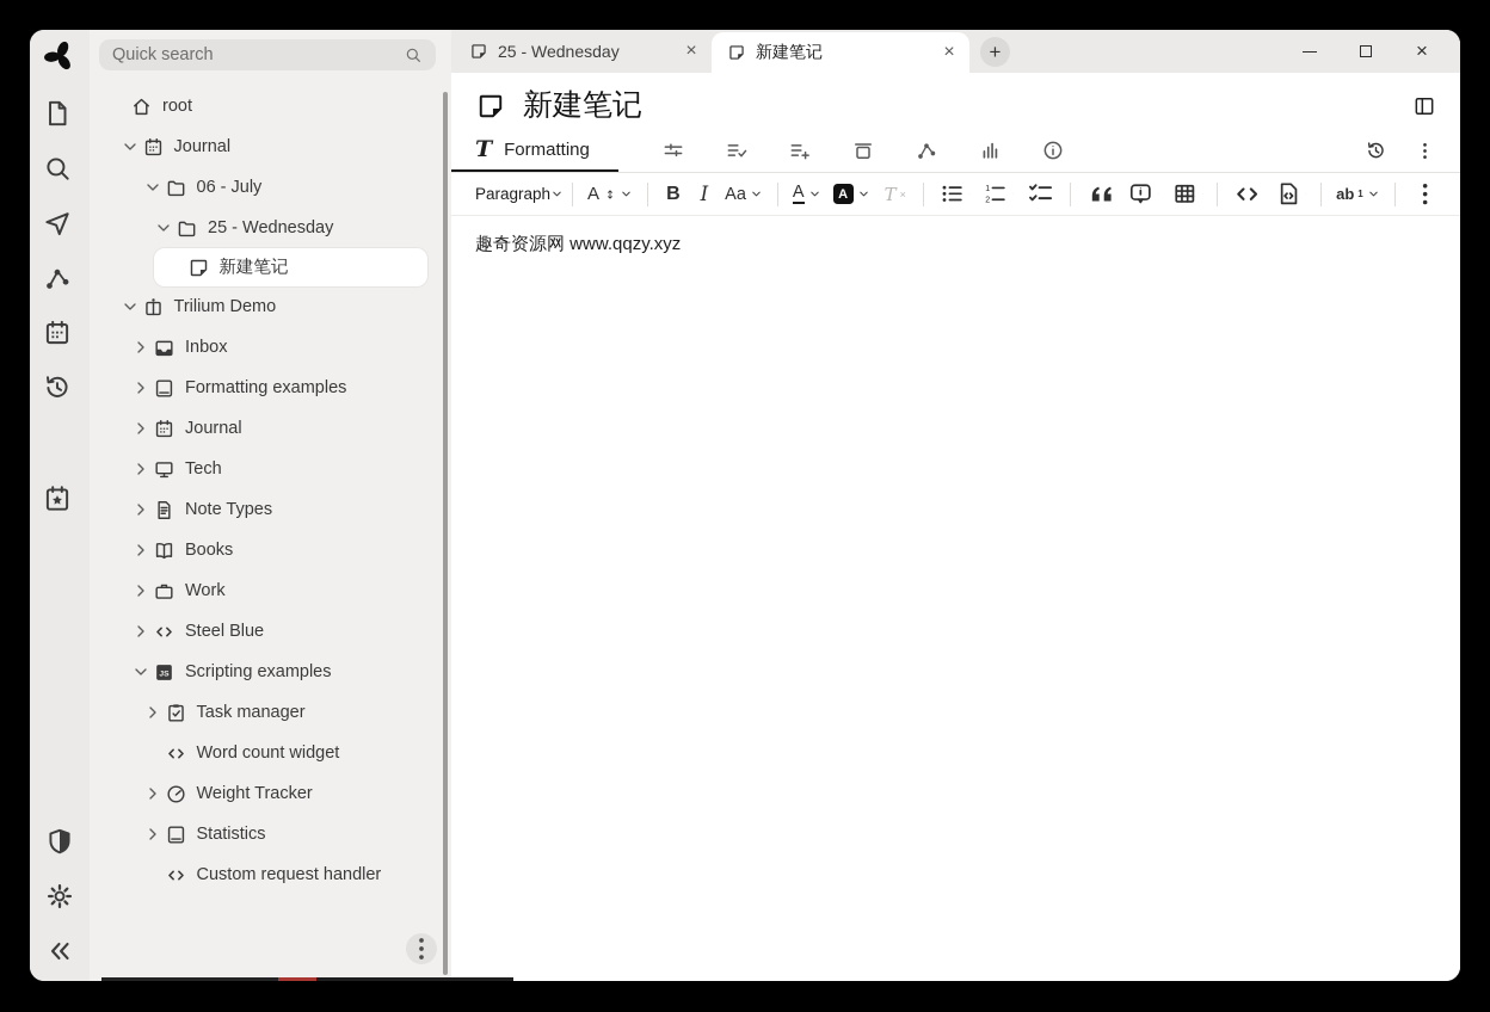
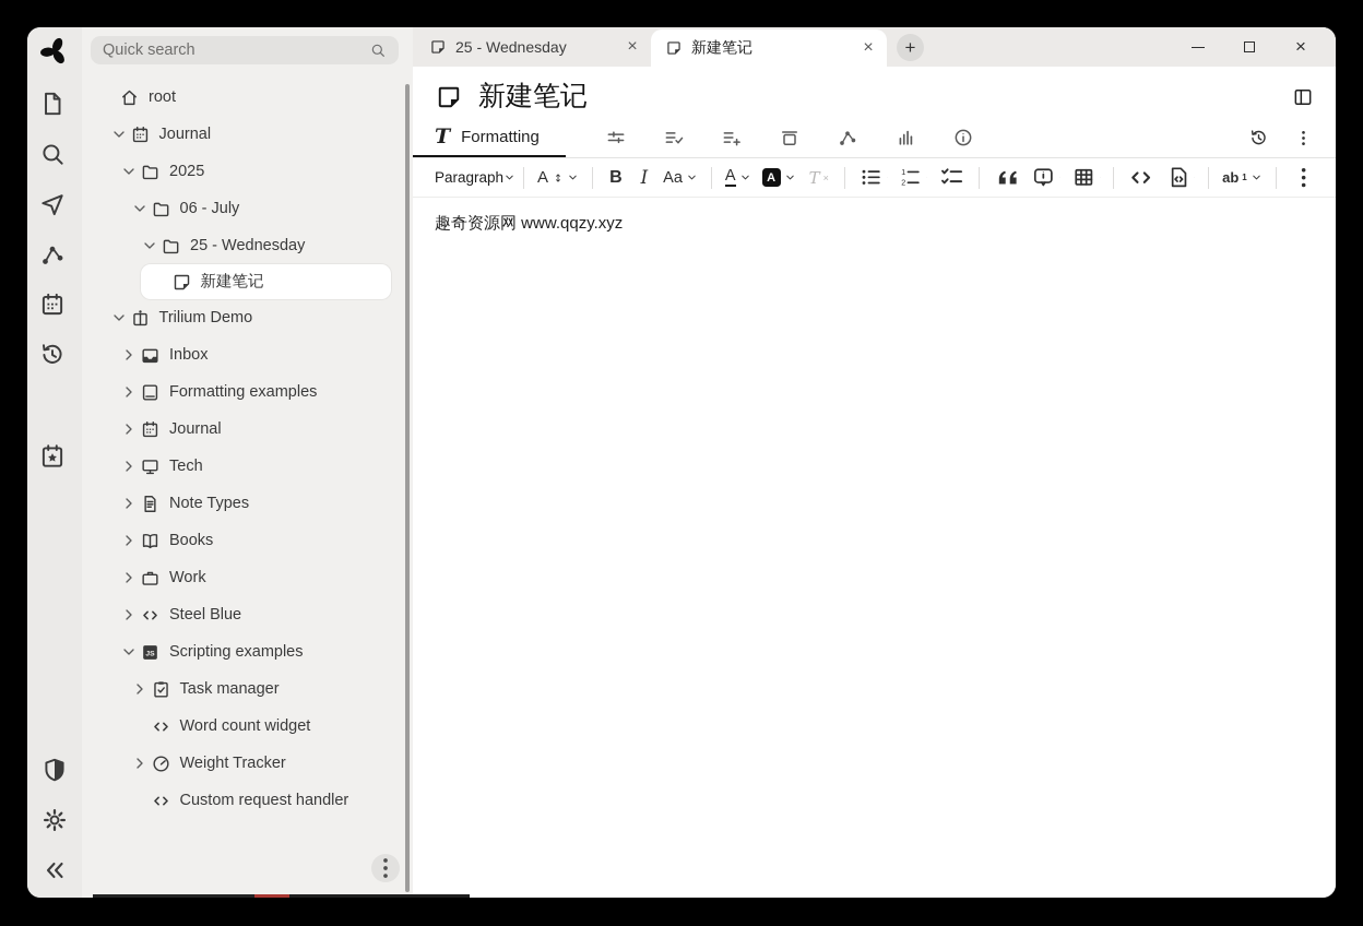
  Quick search
  root
  Journal
+ 2025
  06 - July
  25 - Wednesday
  新建笔记
  Trilium Demo
  Inbox
  Formatting examples
  Journal
  Tech
  Note Types
  Books
  Work
  Steel Blue
  Scripting examples
  Task manager
  Word count widget
  Weight Tracker
- Statistics
  Custom request handler
  25 - Wednesday
  ×
  新建笔记
  ×
  +
  ×
  新建笔记
  T
  Formatting
  Paragraph
  A
  B
  I
  Aa
  A
  A
  T
  ×
  ab
  1
  趣奇资源网 www.qqzy.xyz
